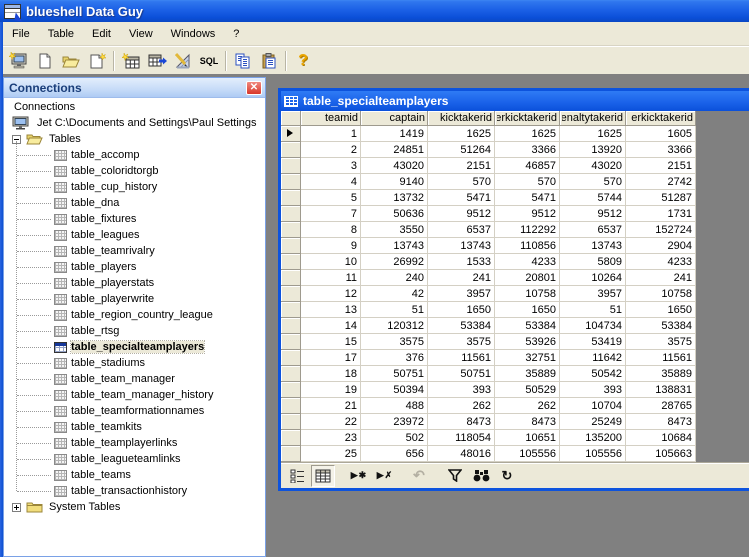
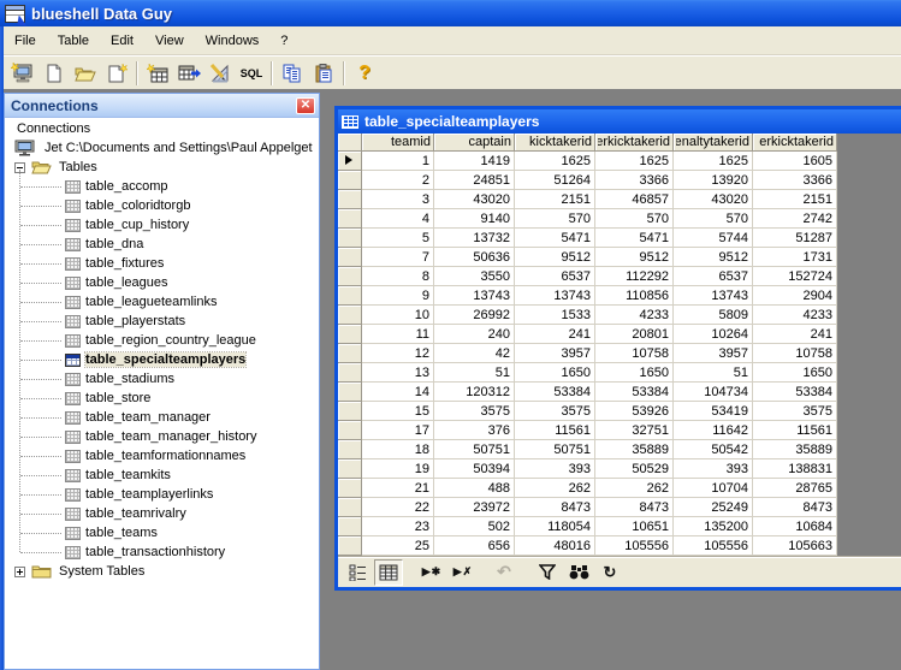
  blueshell Data Guy
  File
  Table
  Edit
  View
  Windows
  ?
  SQL
  ?
  Connections
  ✕
  Connections
- Jet C:\Documents and Settings\Paul Settings
+ Jet C:\Documents and Settings\Paul Appelget
  Tables
  table_accomp
  table_coloridtorgb
  table_cup_history
  table_dna
  table_fixtures
  table_leagues
- table_teamrivalry
+ table_leagueteamlinks
- table_players
  table_playerstats
- table_playerwrite
  table_region_country_league
- table_rtsg
  table_specialteamplayers
  table_stadiums
+ table_store
  table_team_manager
  table_team_manager_history
  table_teamformationnames
  table_teamkits
  table_teamplayerlinks
- table_leagueteamlinks
+ table_teamrivalry
  table_teams
  table_transactionhistory
  System Tables
  table_specialteamplayers
  teamid
  captain
  kicktakerid
  erkicktakerid
  enaltytakerid
  erkicktakerid
  1
  1419
  1625
  1625
  1625
  1605
  2
  24851
  51264
  3366
  13920
  3366
  3
  43020
  2151
  46857
  43020
  2151
  4
  9140
  570
  570
  570
  2742
  5
  13732
  5471
  5471
  5744
  51287
  7
  50636
  9512
  9512
  9512
  1731
  8
  3550
  6537
  112292
  6537
  152724
  9
  13743
  13743
  110856
  13743
  2904
  10
  26992
  1533
  4233
  5809
  4233
  11
  240
  241
  20801
  10264
  241
  12
  42
  3957
  10758
  3957
  10758
  13
  51
  1650
  1650
  51
  1650
  14
  120312
  53384
  53384
  104734
  53384
  15
  3575
  3575
  53926
  53419
  3575
  17
  376
  11561
  32751
  11642
  11561
  18
  50751
  50751
  35889
  50542
  35889
  19
  50394
  393
  50529
  393
  138831
  21
  488
  262
  262
  10704
  28765
  22
  23972
  8473
  8473
  25249
  8473
  23
  502
  118054
  10651
  135200
  10684
  25
  656
  48016
  105556
  105556
  105663
  ▶✱
  ▶✗
  ↶
  ↻
